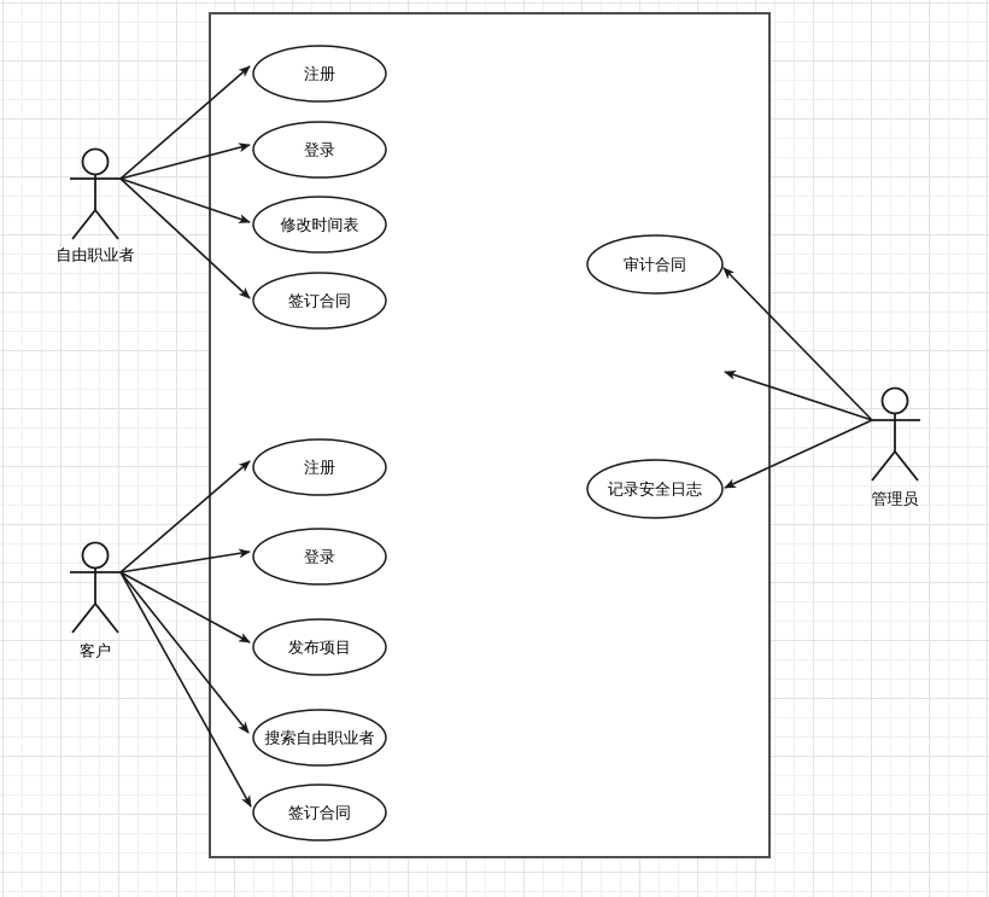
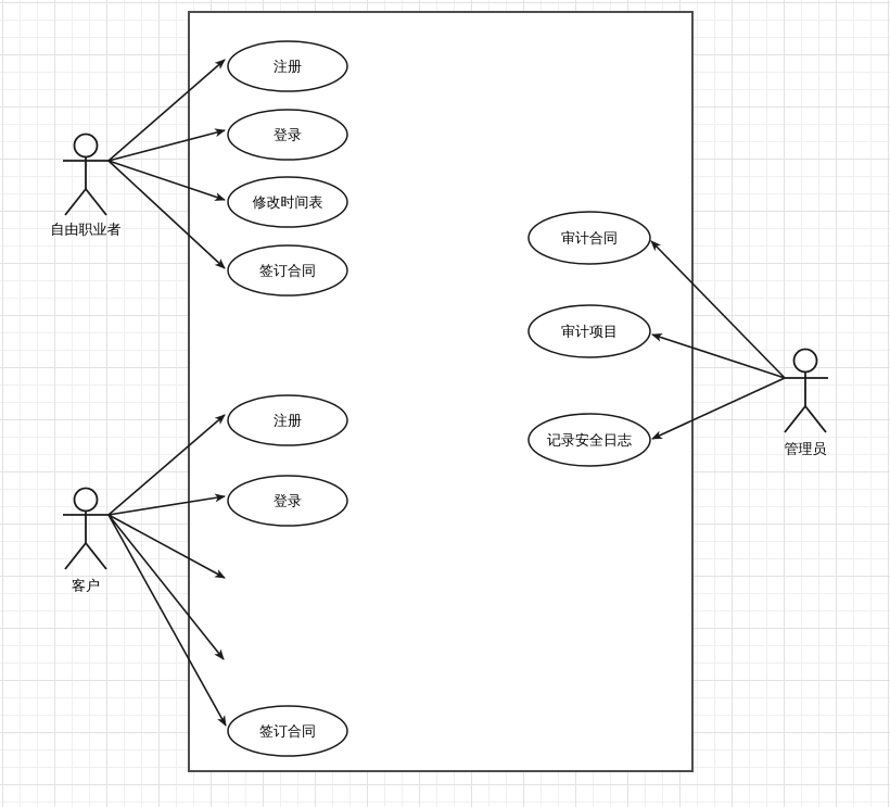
  注册
  登录
  修改时间表
  签订合同
  注册
  登录
- 发布项目
- 搜索自由职业者
  签订合同
  审计合同
+ 审计项目
  记录安全日志
  自由职业者
  客户
  管理员
